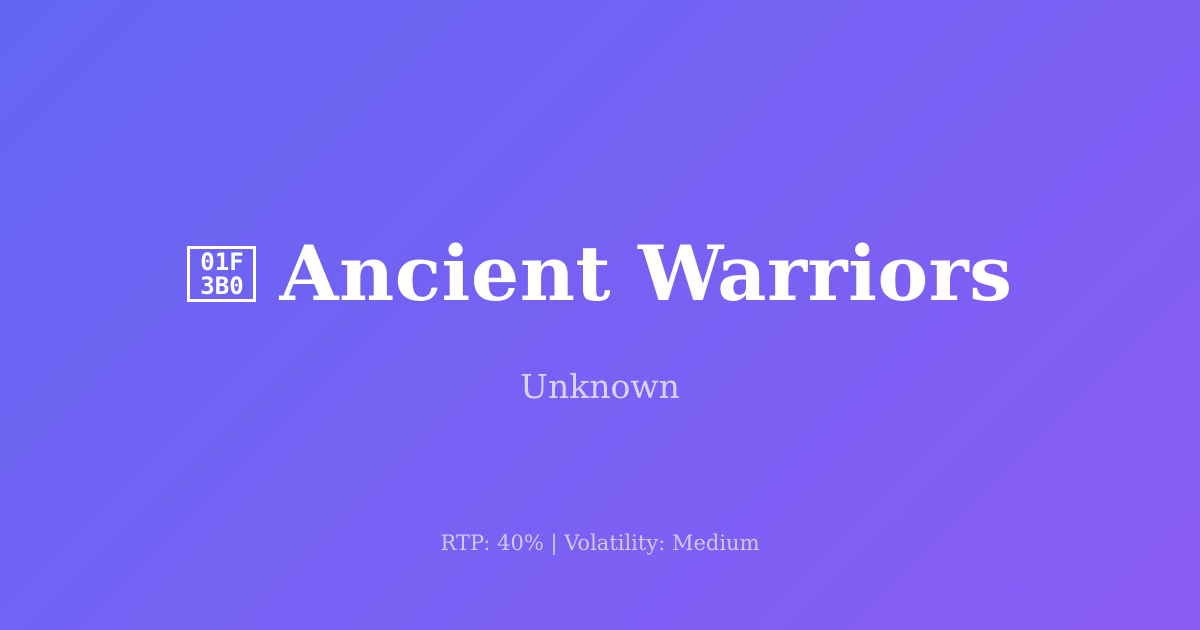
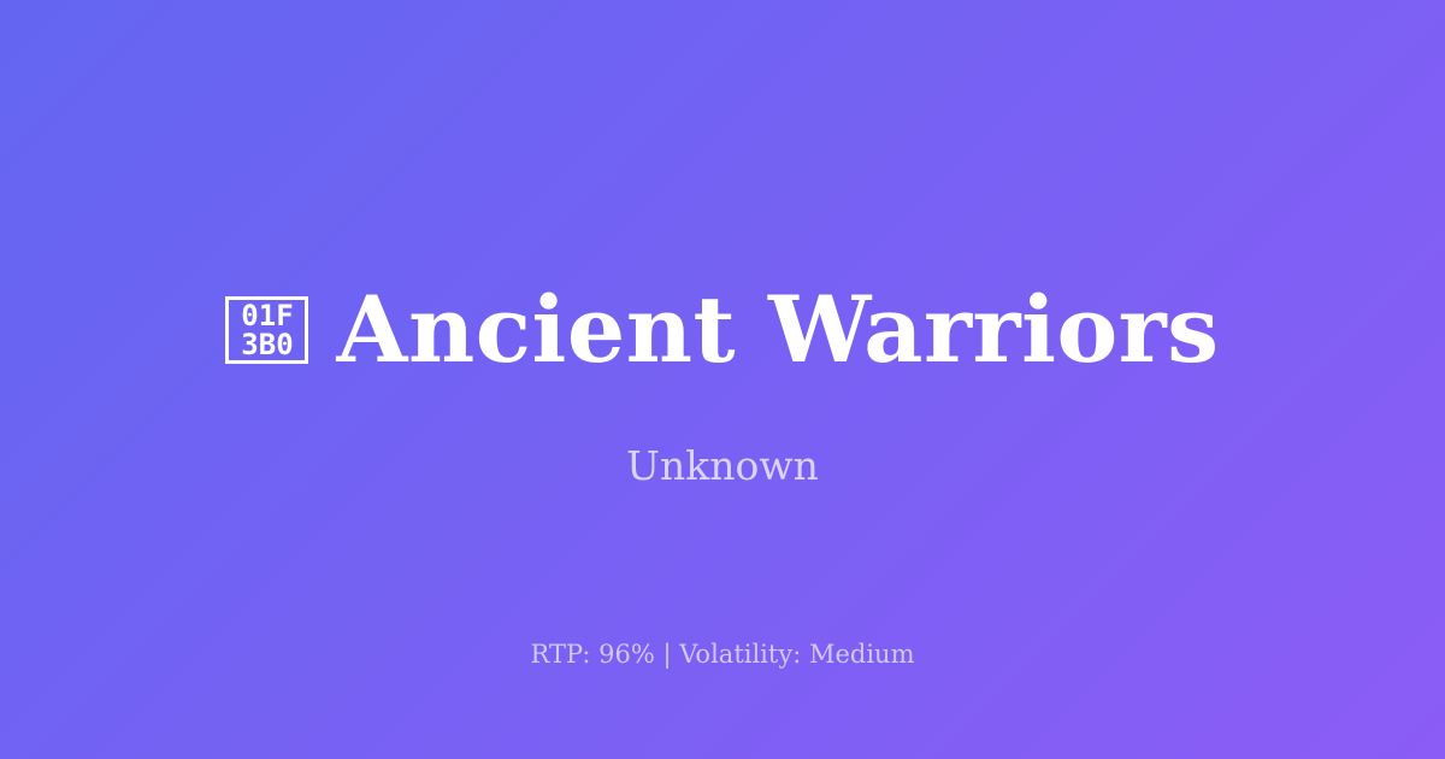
  01F
  3B0
  Ancient Warriors
  Unknown
- RTP: 40% | Volatility: Medium
+ RTP: 96% | Volatility: Medium
